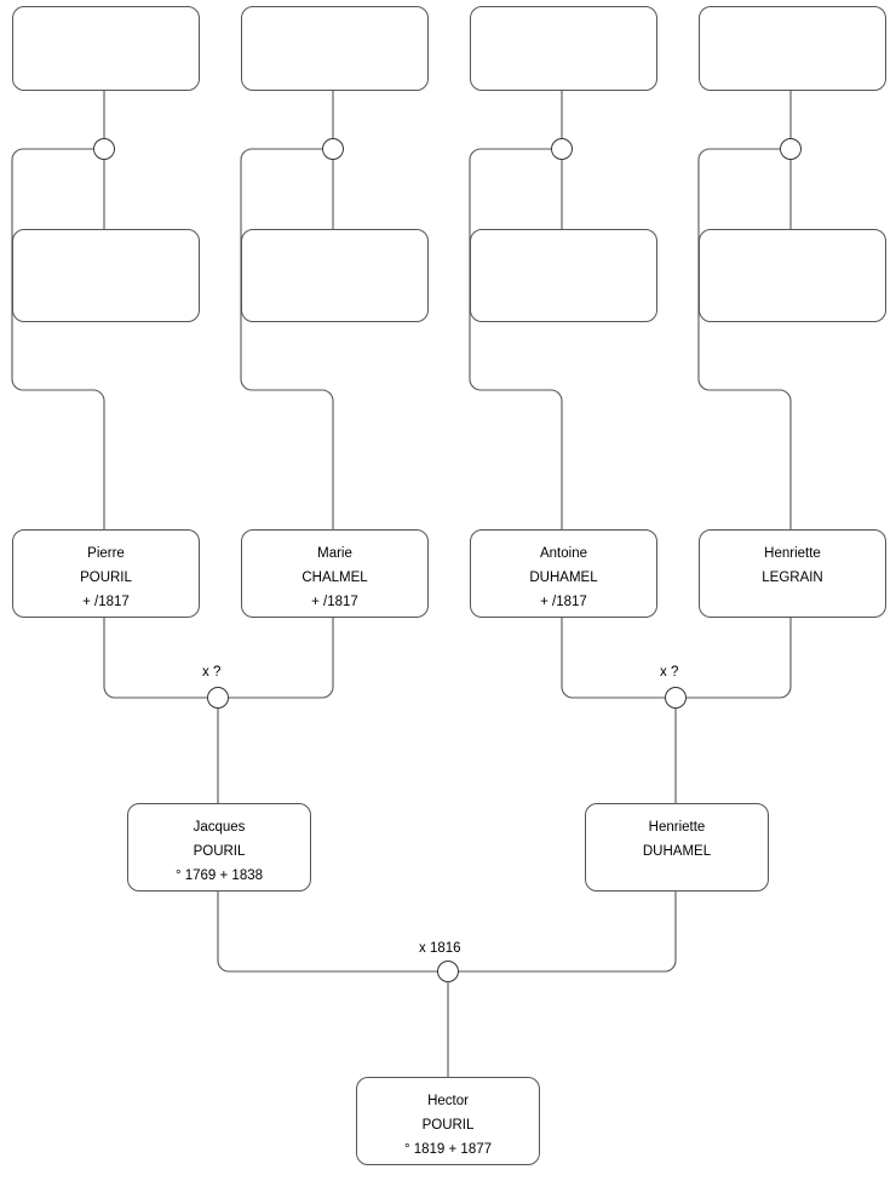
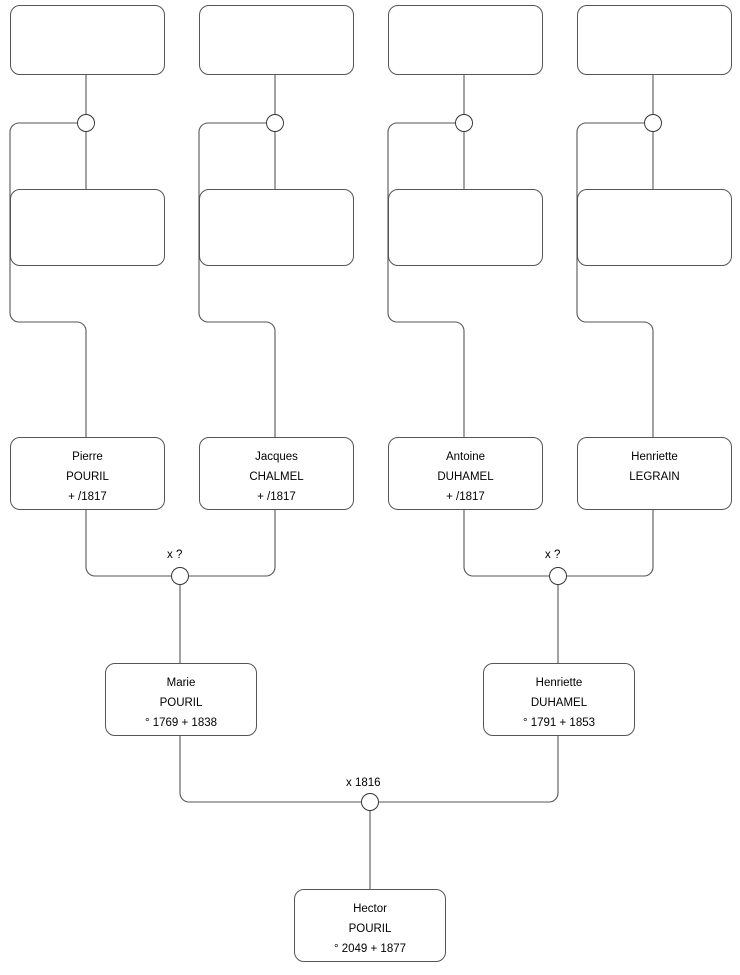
  Pierre
  POURIL
  + /1817
- Marie
+ Jacques
  CHALMEL
  + /1817
  Antoine
  DUHAMEL
  + /1817
  Henriette
  LEGRAIN
- Jacques
+ Marie
  POURIL
  ° 1769 + 1838
  Henriette
  DUHAMEL
+ ° 1791 + 1853
  Hector
  POURIL
- ° 1819 + 1877
+ ° 2049 + 1877
  x ?
  x ?
  x 1816
